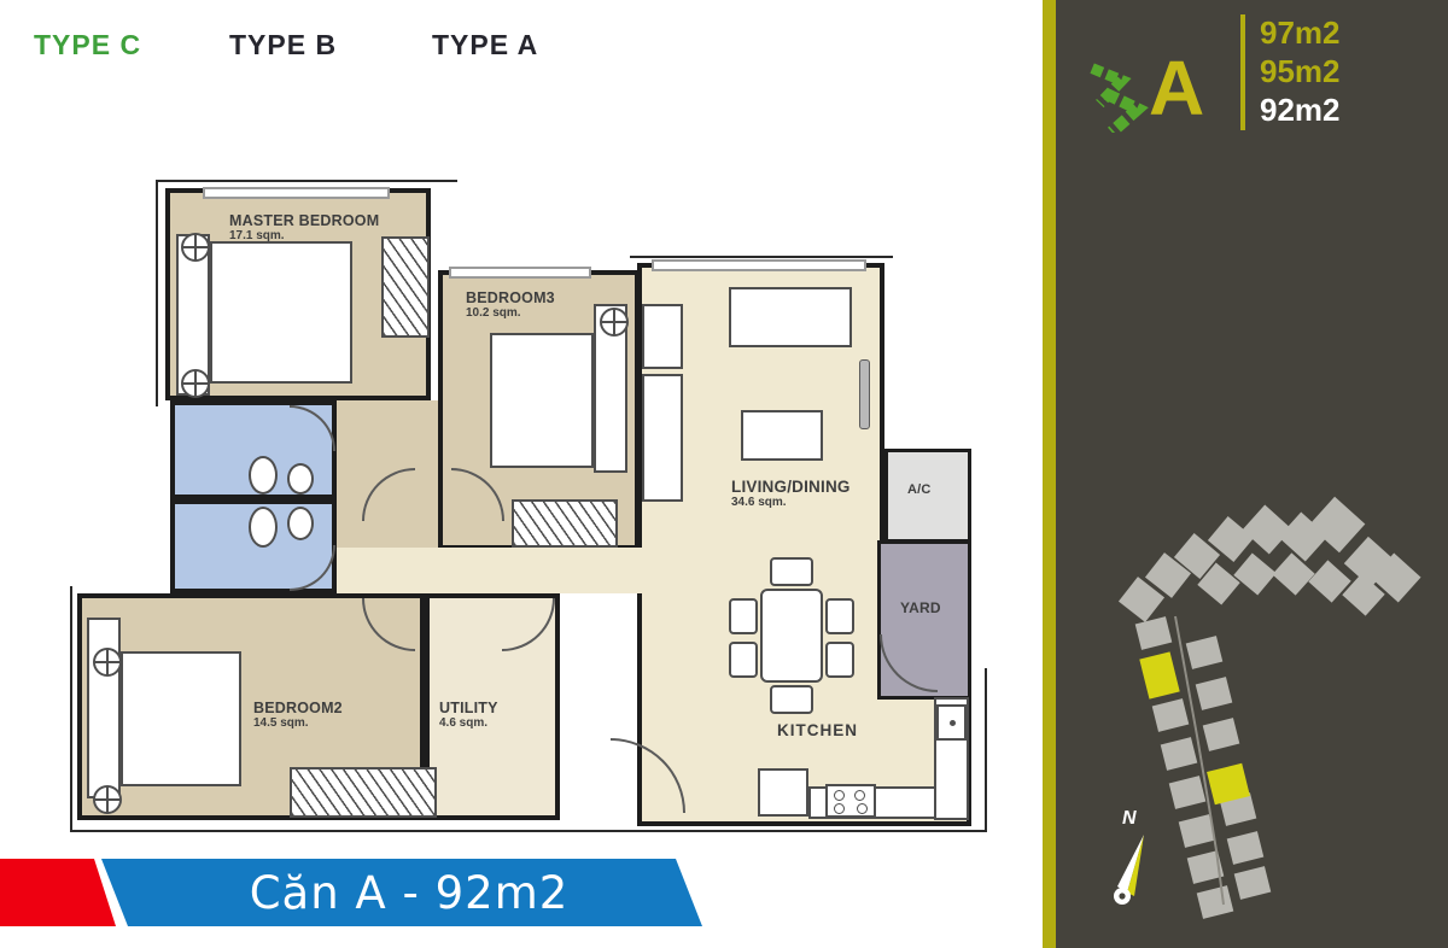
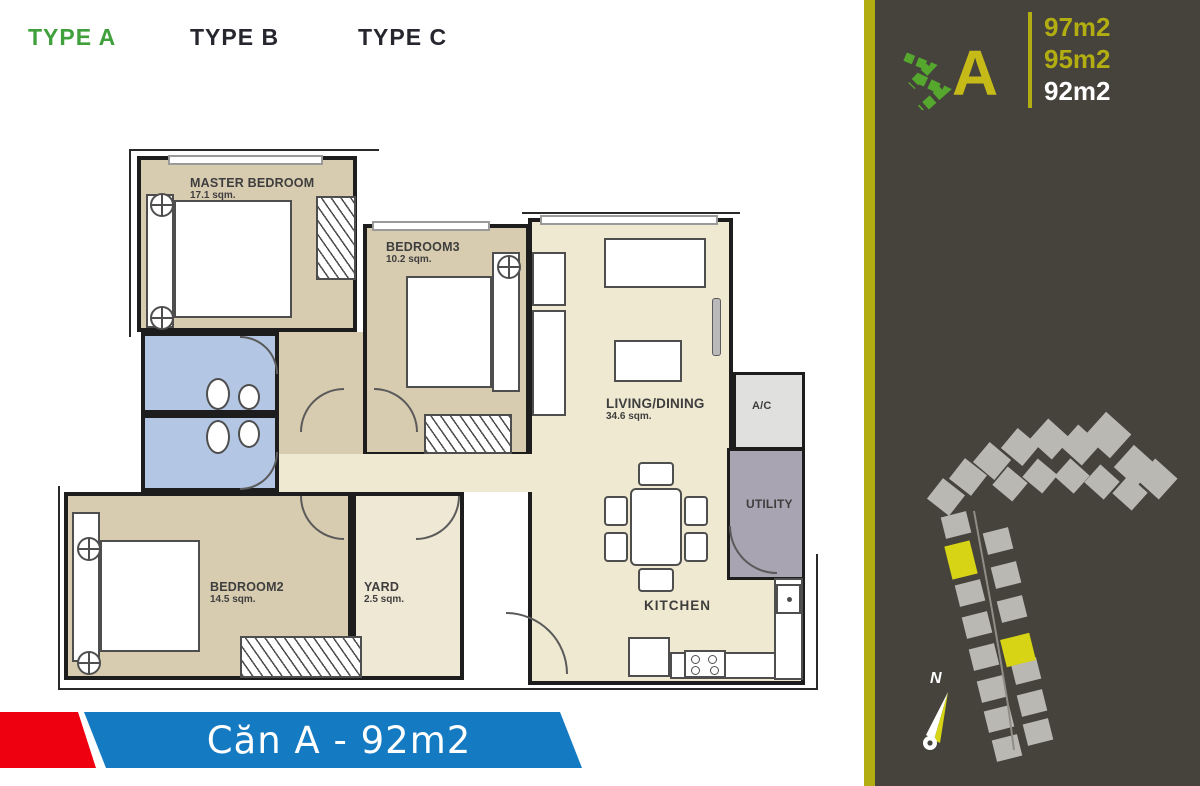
- TYPE C
+ TYPE A
  TYPE B
- TYPE A
+ TYPE C
  MASTER BEDROOM
  17.1 sqm.
  BEDROOM3
  10.2 sqm.
  BEDROOM2
  14.5 sqm.
- UTILITY
+ YARD
- 4.6 sqm.
+ 2.5 sqm.
  LIVING/DINING
  34.6 sqm.
  KITCHEN
  A/C
- YARD
+ UTILITY
  Căn A - 92m2
  A
  97m2
  95m2
  92m2
  N
